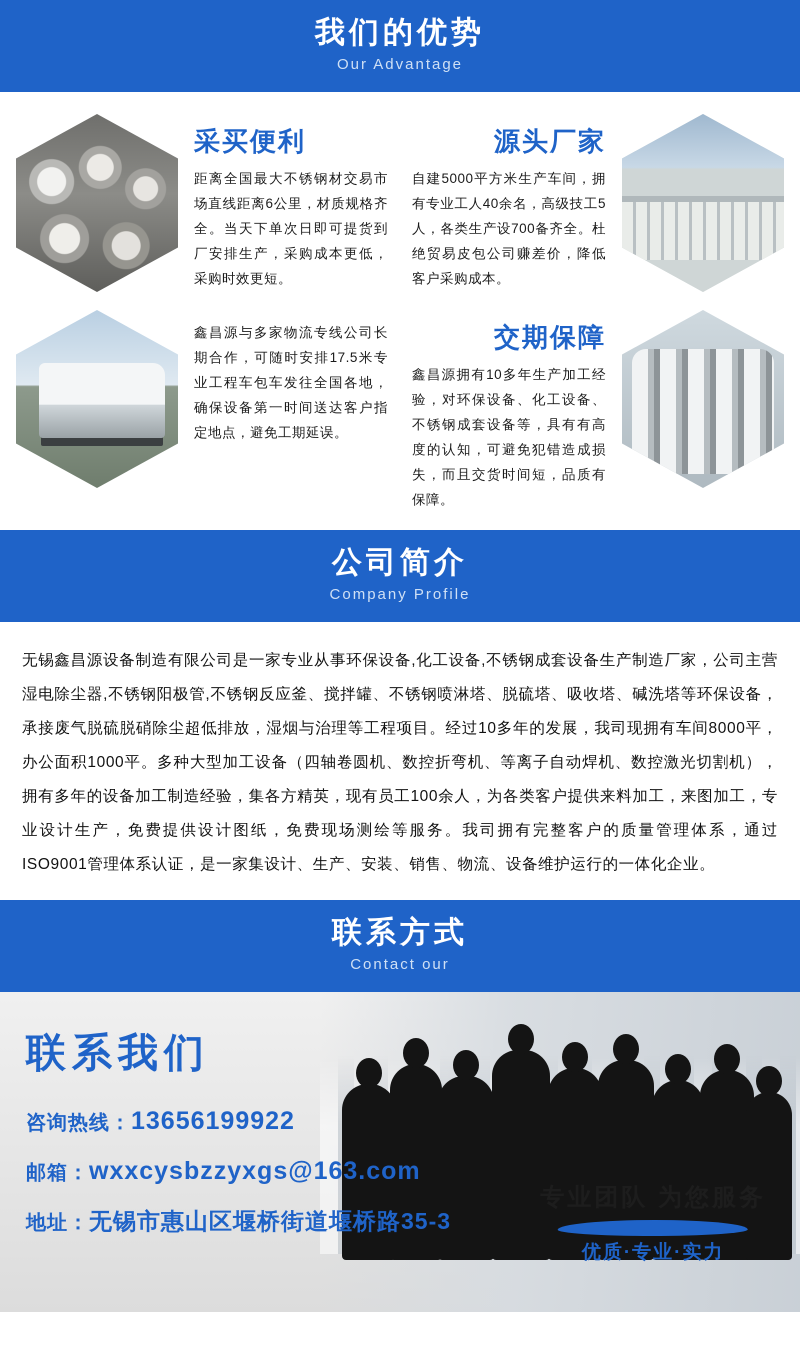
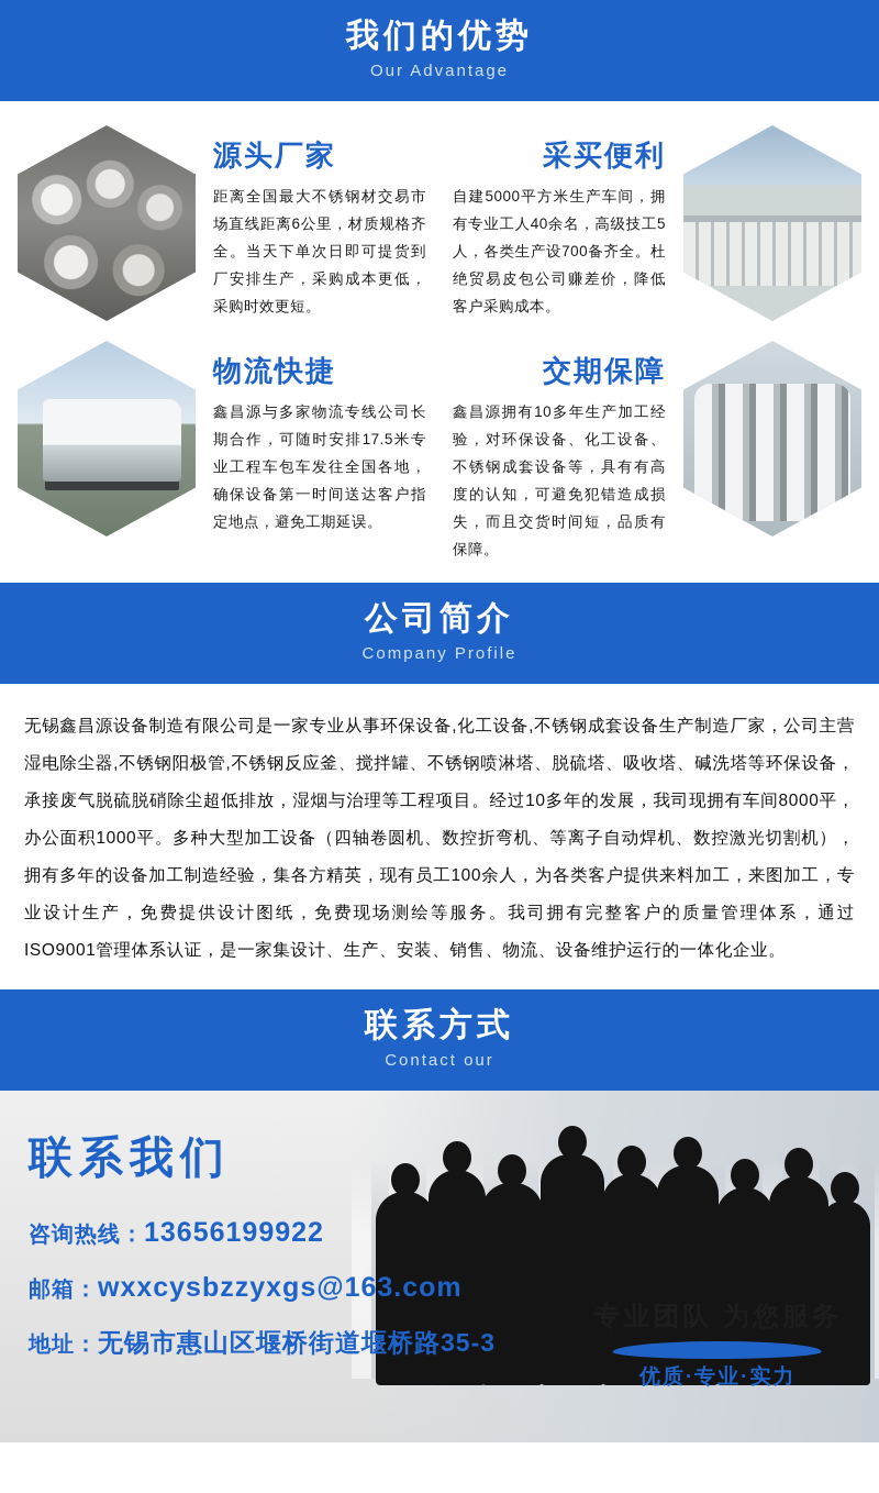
  我们的优势
  Our Advantage
- 采买便利
+ 源头厂家
  距离全国最大不锈钢材交易市场直线距离6公里，材质规格齐全。当天下单次日即可提货到厂安排生产，采购成本更低，采购时效更短。
- 源头厂家
+ 采买便利
  自建5000平方米生产车间，拥有专业工人40余名，高级技工5人，各类生产设700备齐全。杜绝贸易皮包公司赚差价，降低客户采购成本。
+ 物流快捷
  鑫昌源与多家物流专线公司长期合作，可随时安排17.5米专业工程车包车发往全国各地，确保设备第一时间送达客户指定地点，避免工期延误。
  交期保障
  鑫昌源拥有10多年生产加工经验，对环保设备、化工设备、不锈钢成套设备等，具有有高度的认知，可避免犯错造成损失，而且交货时间短，品质有保障。
  公司简介
  Company Profile
  无锡鑫昌源设备制造有限公司是一家专业从事环保设备,化工设备,不锈钢成套设备生产制造厂家，公司主营湿电除尘器,不锈钢阳极管,不锈钢反应釜、搅拌罐、不锈钢喷淋塔、脱硫塔、吸收塔、碱洗塔等环保设备，承接废气脱硫脱硝除尘超低排放，湿烟与治理等工程项目。经过10多年的发展，我司现拥有车间8000平，办公面积1000平。多种大型加工设备（四轴卷圆机、数控折弯机、等离子自动焊机、数控激光切割机），拥有多年的设备加工制造经验，集各方精英，现有员工100余人，为各类客户提供来料加工，来图加工，专业设计生产，免费提供设计图纸，免费现场测绘等服务。我司拥有完整客户的质量管理体系，通过ISO9001管理体系认证，是一家集设计、生产、安装、销售、物流、设备维护运行的一体化企业。
  联系方式
  Contact our
  联系我们
  咨询热线：13656199922
  邮箱：wxxcysbzzyxgs@163.com
  地址：无锡市惠山区堰桥街道堰桥路35-3
  优质·专业·实力
